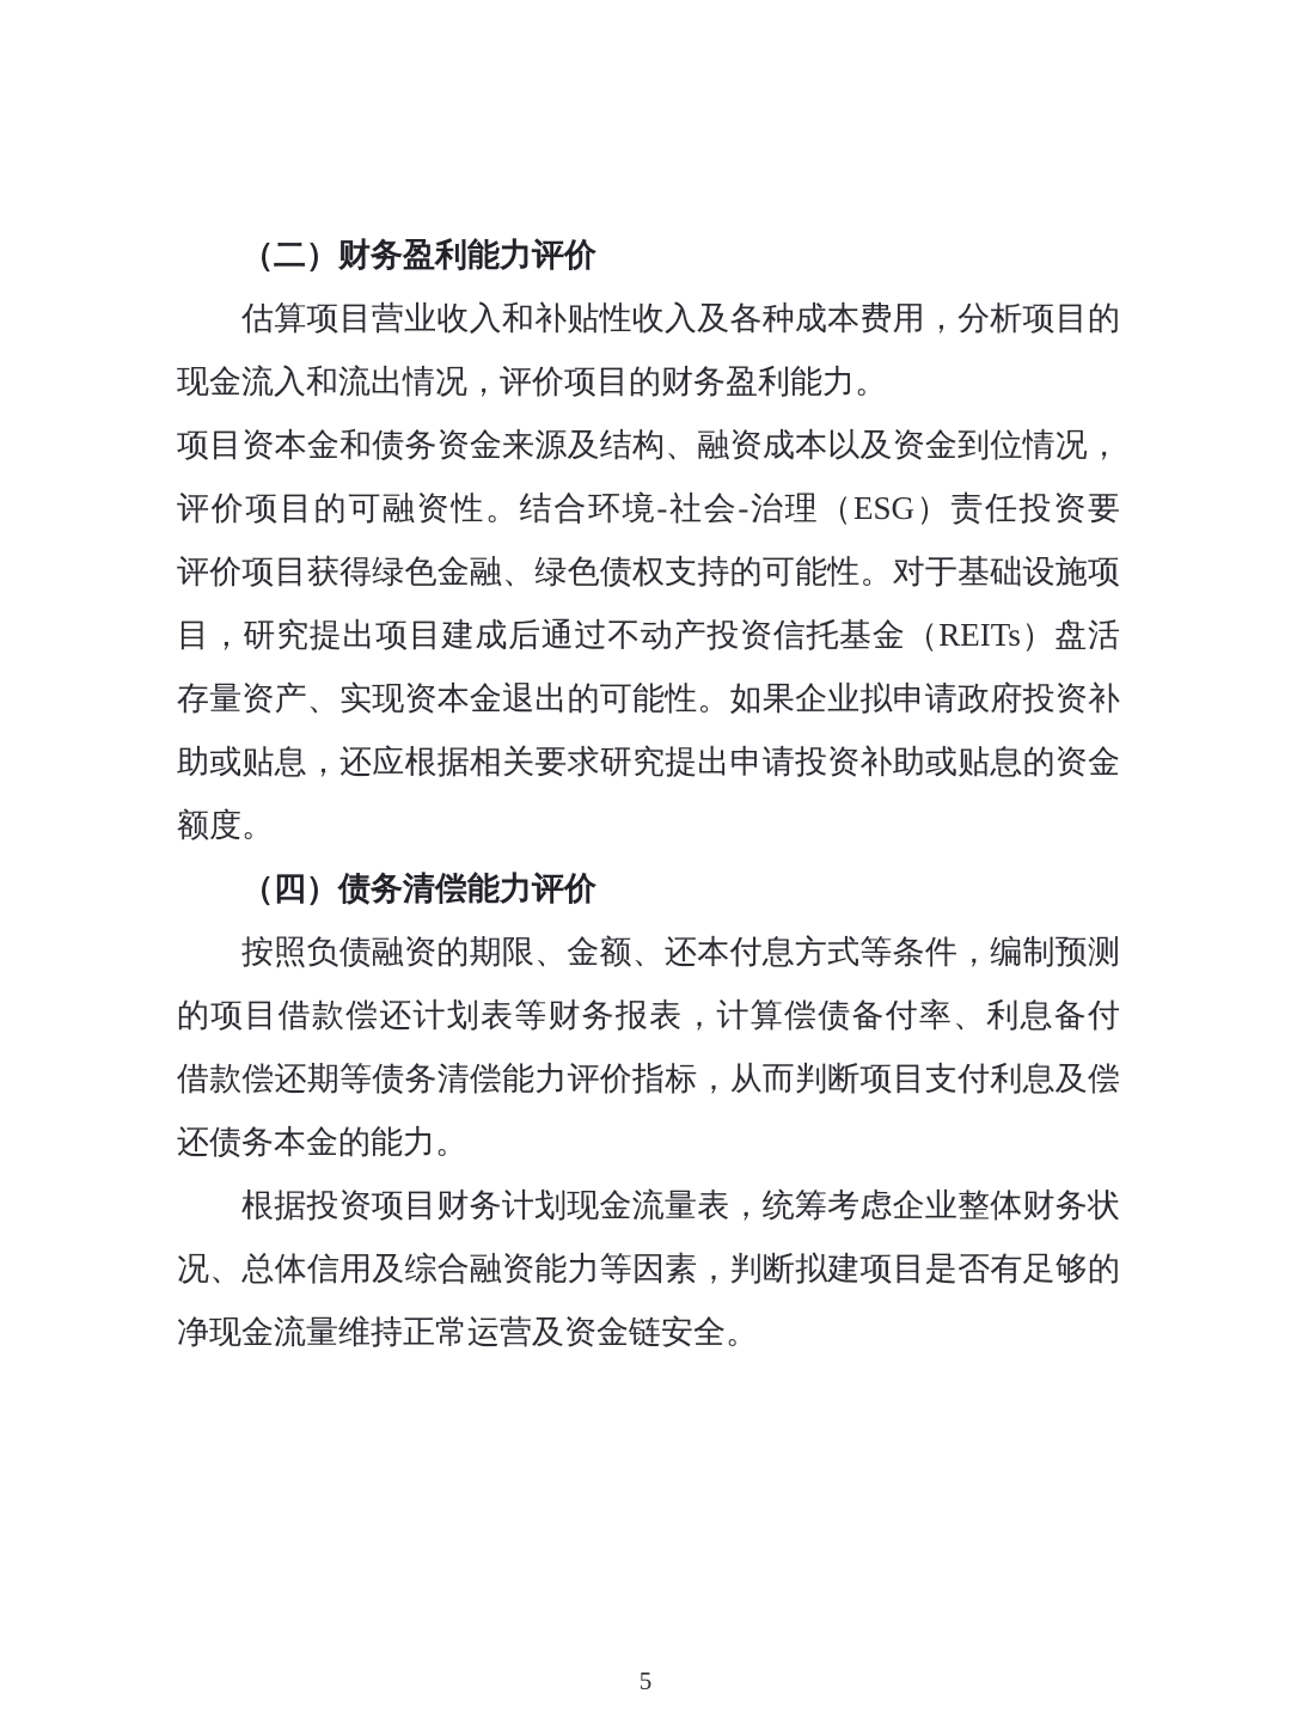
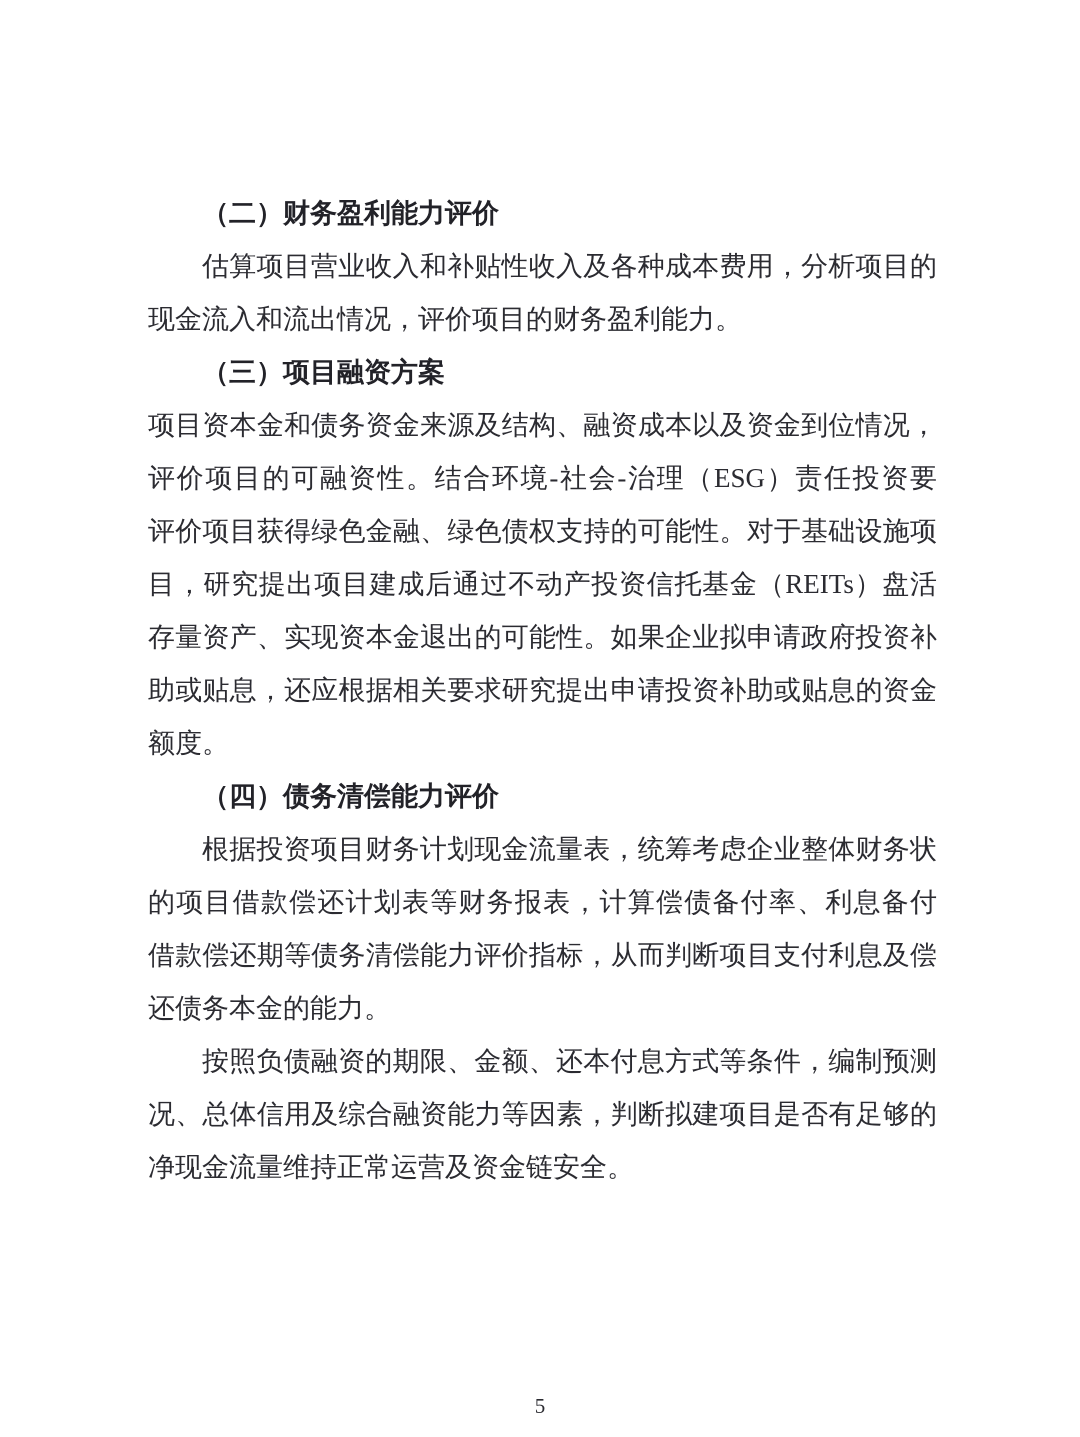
  （二）财务盈利能力评价
  估算项目营业收入和补贴性收入及各种成本费用，分析项目的
  现金流入和流出情况，评价项目的财务盈利能力。
+ （三）项目融资方案
  项目资本金和债务资金来源及结构、融资成本以及资金到位情况，
  评价项目的可融资性。结合环境-社会-治理（ESG）责任投资要
  评价项目获得绿色金融、绿色债权支持的可能性。对于基础设施项
  目，研究提出项目建成后通过不动产投资信托基金（REITs）盘活
  存量资产、实现资本金退出的可能性。如果企业拟申请政府投资补
  助或贴息，还应根据相关要求研究提出申请投资补助或贴息的资金
  额度。
  （四）债务清偿能力评价
- 按照负债融资的期限、金额、还本付息方式等条件，编制预测
+ 根据投资项目财务计划现金流量表，统筹考虑企业整体财务状
  的项目借款偿还计划表等财务报表，计算偿债备付率、利息备付
  借款偿还期等债务清偿能力评价指标，从而判断项目支付利息及偿
  还债务本金的能力。
- 根据投资项目财务计划现金流量表，统筹考虑企业整体财务状
+ 按照负债融资的期限、金额、还本付息方式等条件，编制预测
  况、总体信用及综合融资能力等因素，判断拟建项目是否有足够的
  净现金流量维持正常运营及资金链安全。
  5
